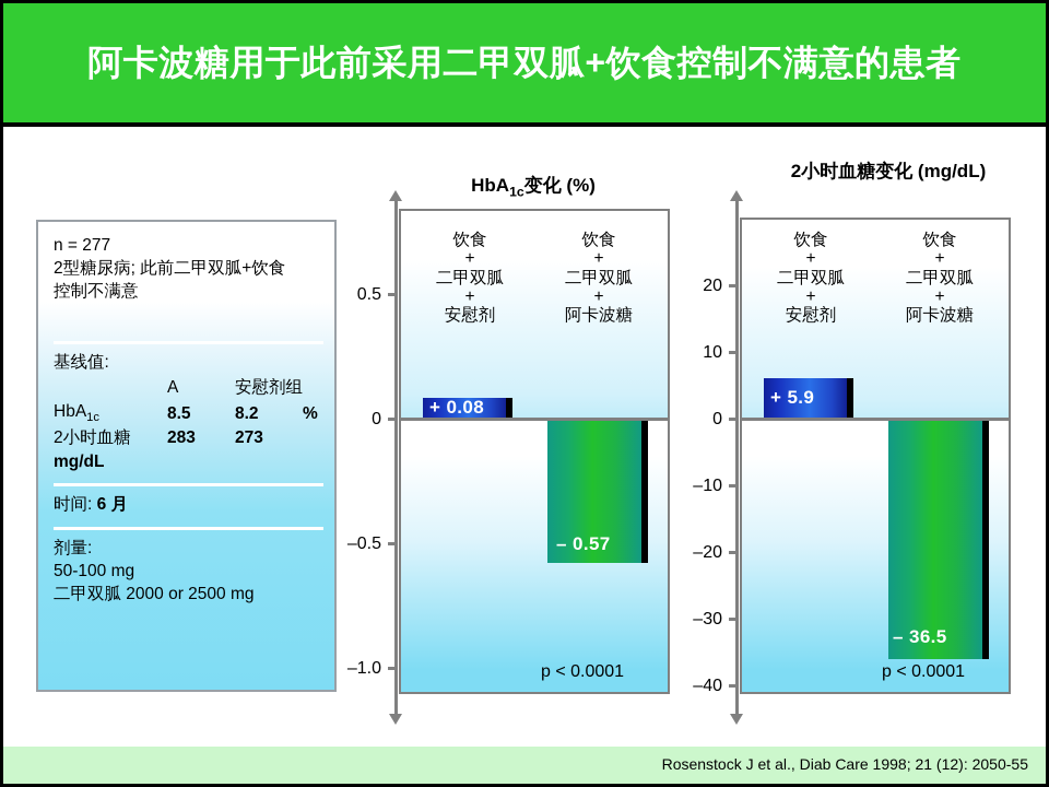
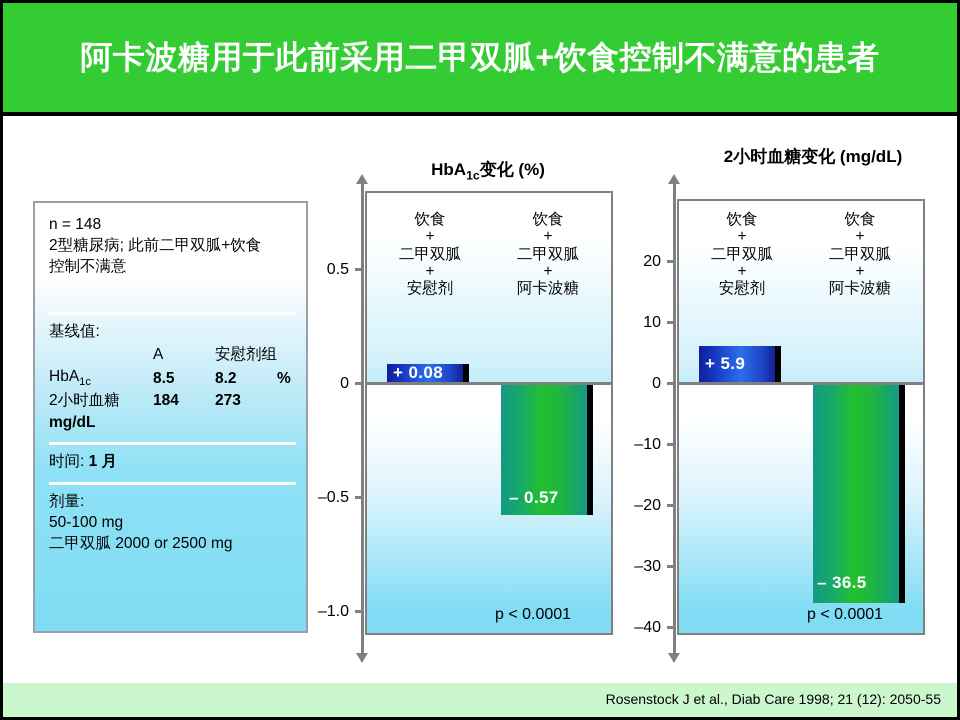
  阿卡波糖用于此前采用二甲双胍+饮食控制不满意的患者
- n = 277
+ n = 148
  2型糖尿病; 此前二甲双胍+饮食
  控制不满意
  基线值:
  	A	安慰剂组
  HbA1c	8.5	8.2	%
- 2小时血糖	283	273
+ 2小时血糖	184	273
  mg/dL
- 时间: 6 月
+ 时间: 1 月
  剂量:
  50-100 mg
  二甲双胍 2000 or 2500 mg
  HbA1c变化 (%)
  0.5
  0
  –0.5
  –1.0
  饮食
  +
  二甲双胍
  +
  安慰剂
  饮食
  +
  二甲双胍
  +
  阿卡波糖
  + 0.08
  – 0.57
  p < 0.0001
  2小时血糖变化 (mg/dL)
  20
  10
  0
  –10
  –20
  –30
  –40
  饮食
  +
  二甲双胍
  +
  安慰剂
  饮食
  +
  二甲双胍
  +
  阿卡波糖
  + 5.9
  – 36.5
  p < 0.0001
  Rosenstock J et al., Diab Care 1998; 21 (12): 2050-55
